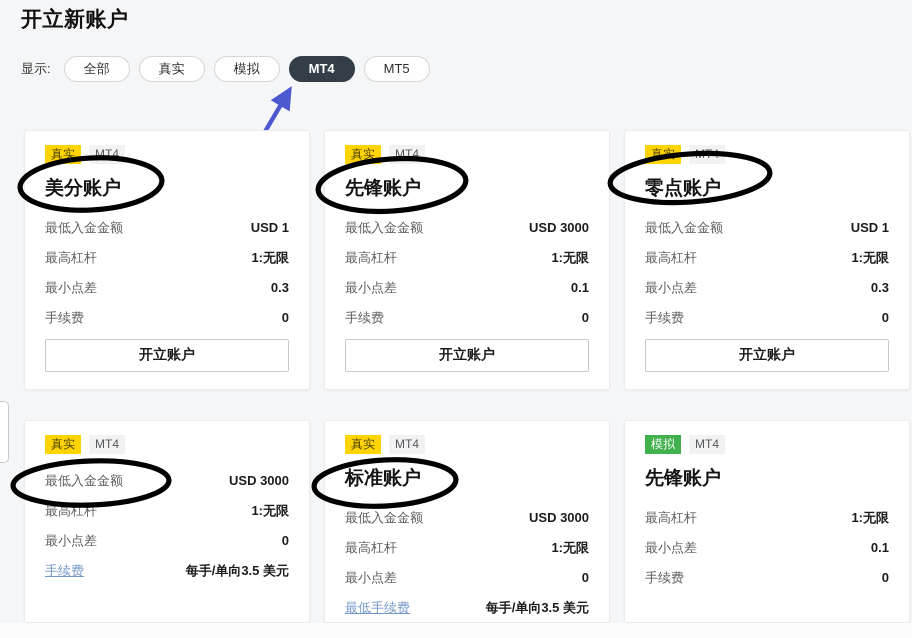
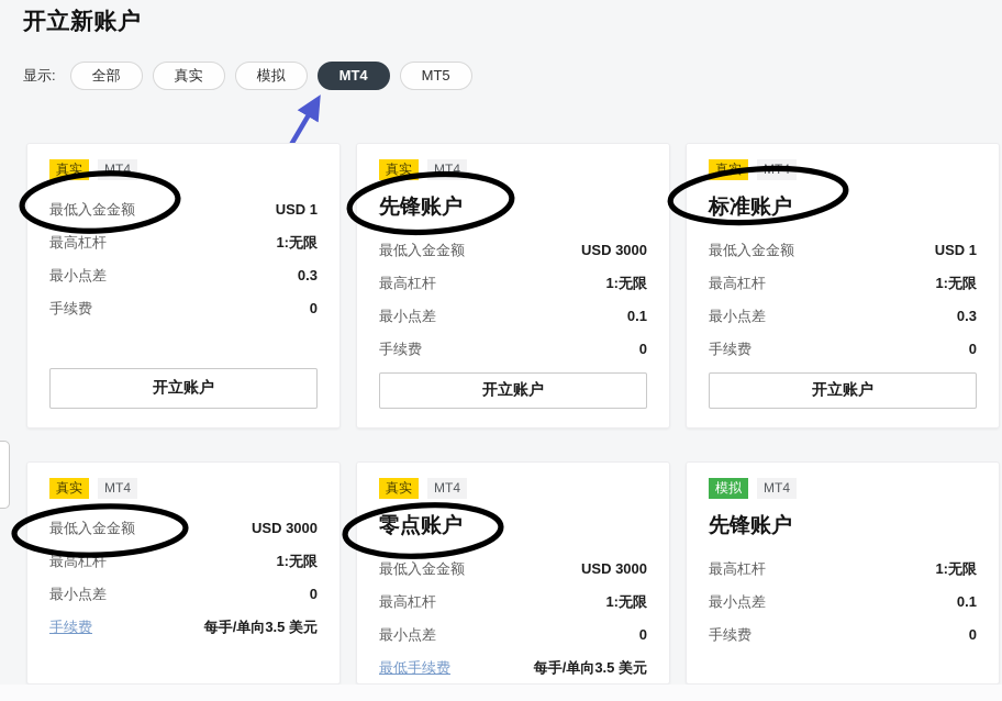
  开立新账户
  显示:
  全部
  真实
  模拟
  MT4
  MT5
  真实
  MT4
- 美分账户
  最低入金金额
  USD 1
  最高杠杆
  1:无限
  最小点差
  0.3
  手续费
  0
  开立账户
  真实
  MT4
  先锋账户
  最低入金金额
  USD 3000
  最高杠杆
  1:无限
  最小点差
  0.1
  手续费
  0
  开立账户
- 零点账户
+ 标准账户
  最低入金金额
  USD 1
  最高杠杆
  1:无限
  最小点差
  0.3
  手续费
  0
  开立账户
  真实
  MT4
  最低入金金额
  USD 3000
  最高杠杆
  1:无限
  最小点差
  0
  手续费
  每手/单向3.5 美元
  真实
  MT4
- 标准账户
+ 零点账户
  最低入金金额
  USD 3000
  最高杠杆
  1:无限
  最小点差
  0
  最低手续费
  每手/单向3.5 美元
  模拟
  MT4
  先锋账户
  最高杠杆
  1:无限
  最小点差
  0.1
  手续费
  0
